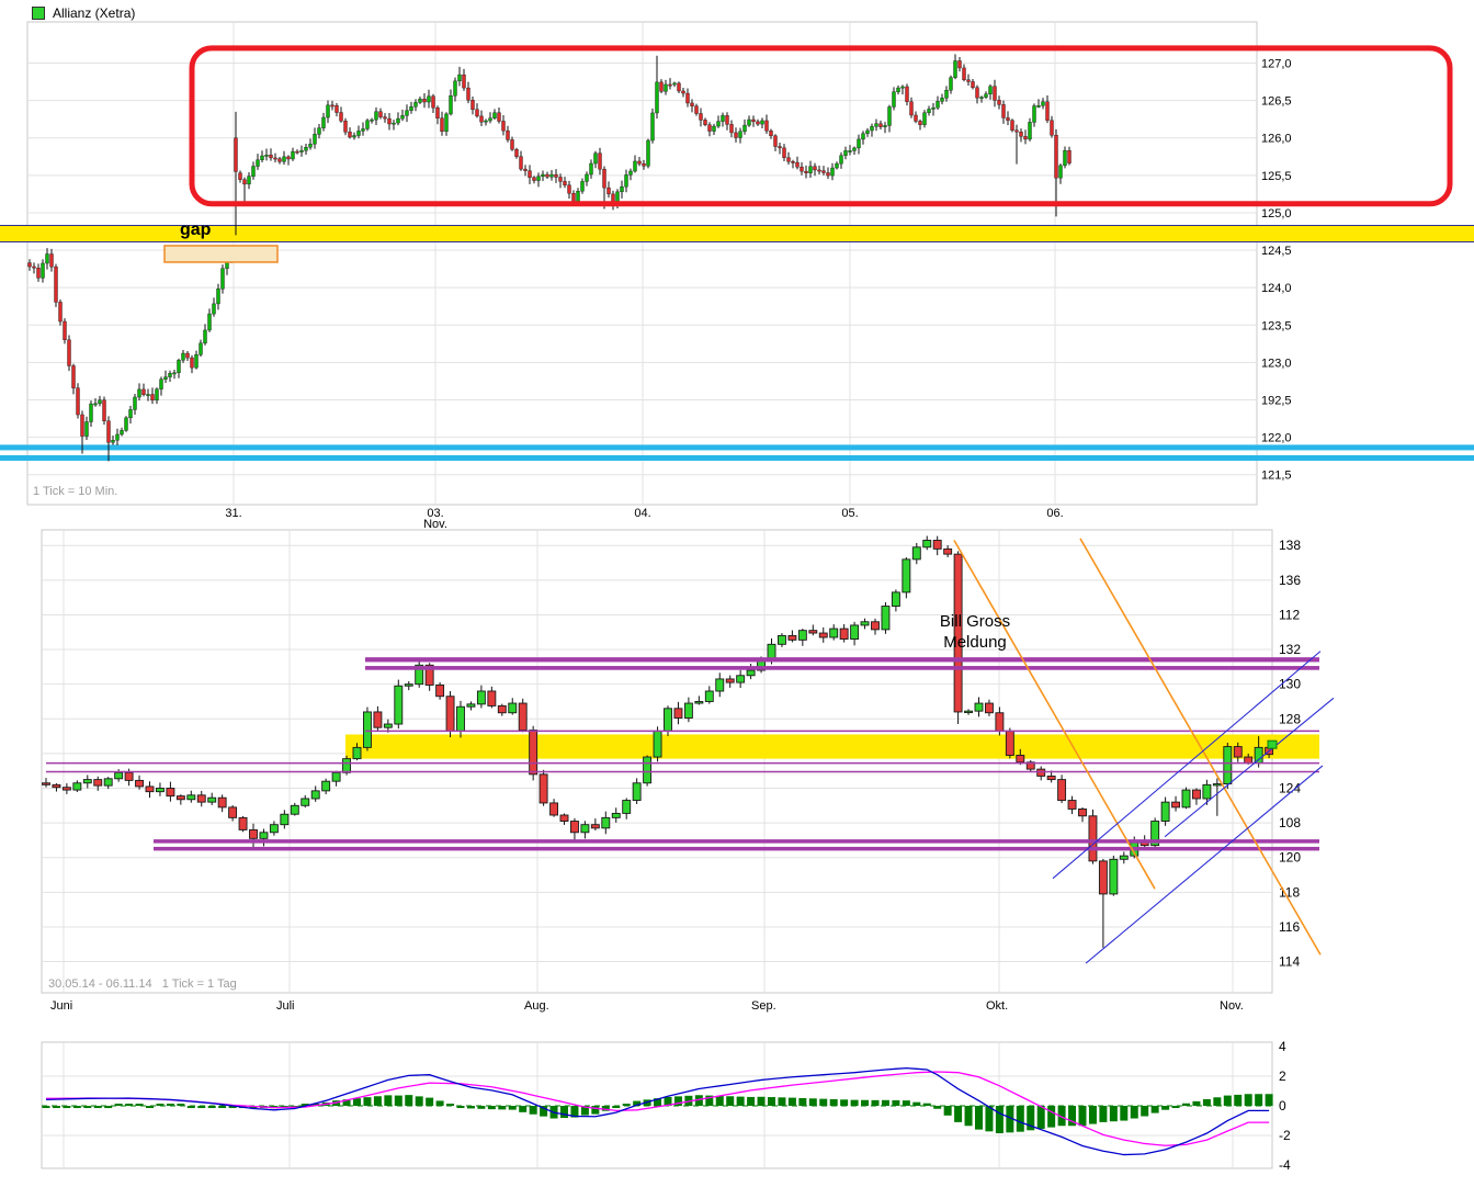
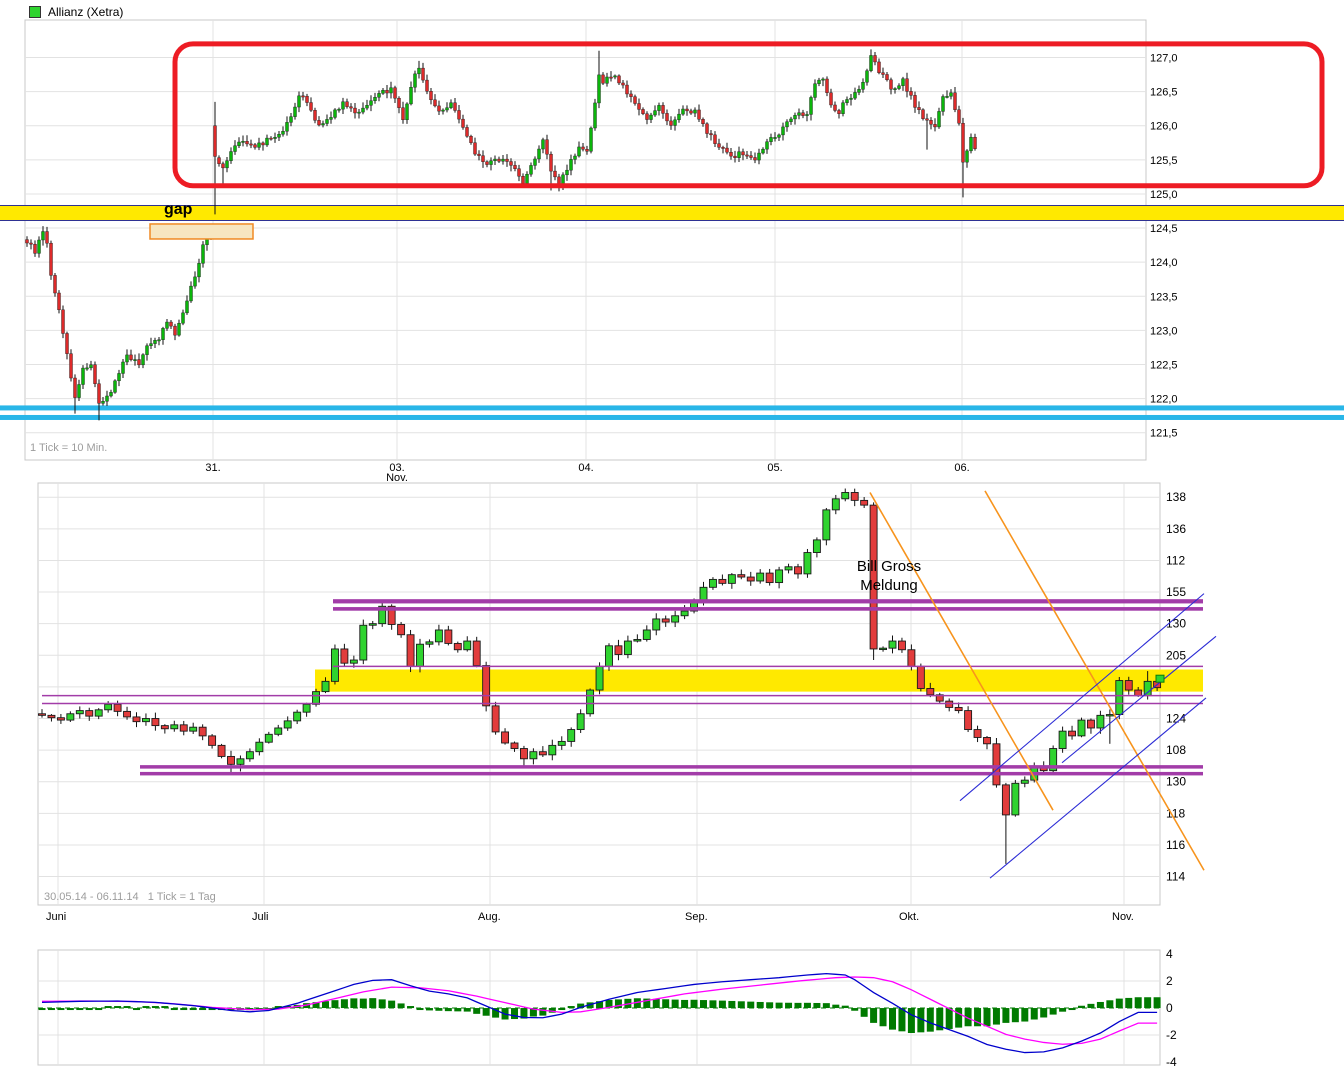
  127,0
  126,5
  126,0
  125,5
  125,0
  124,5
  124,0
  123,5
  123,0
- 192,5
+ 122,5
  122,0
  121,5
  31.
  03.
  Nov.
  04.
  05.
  06.
  138
  136
  112
- 132
+ 155
- 128
+ 205
  124
  108
- 120
+ 130
  118
  116
  114
  Juni
  Juli
  Aug.
  Sep.
  Okt.
  Nov.
  4
  2
  0
  -2
  -4
  Allianz (Xetra)
  1 Tick = 10 Min.
  gap
  30.05.14 - 06.11.14 1 Tick = 1 Tag
  Bill Gross
  Meldung
